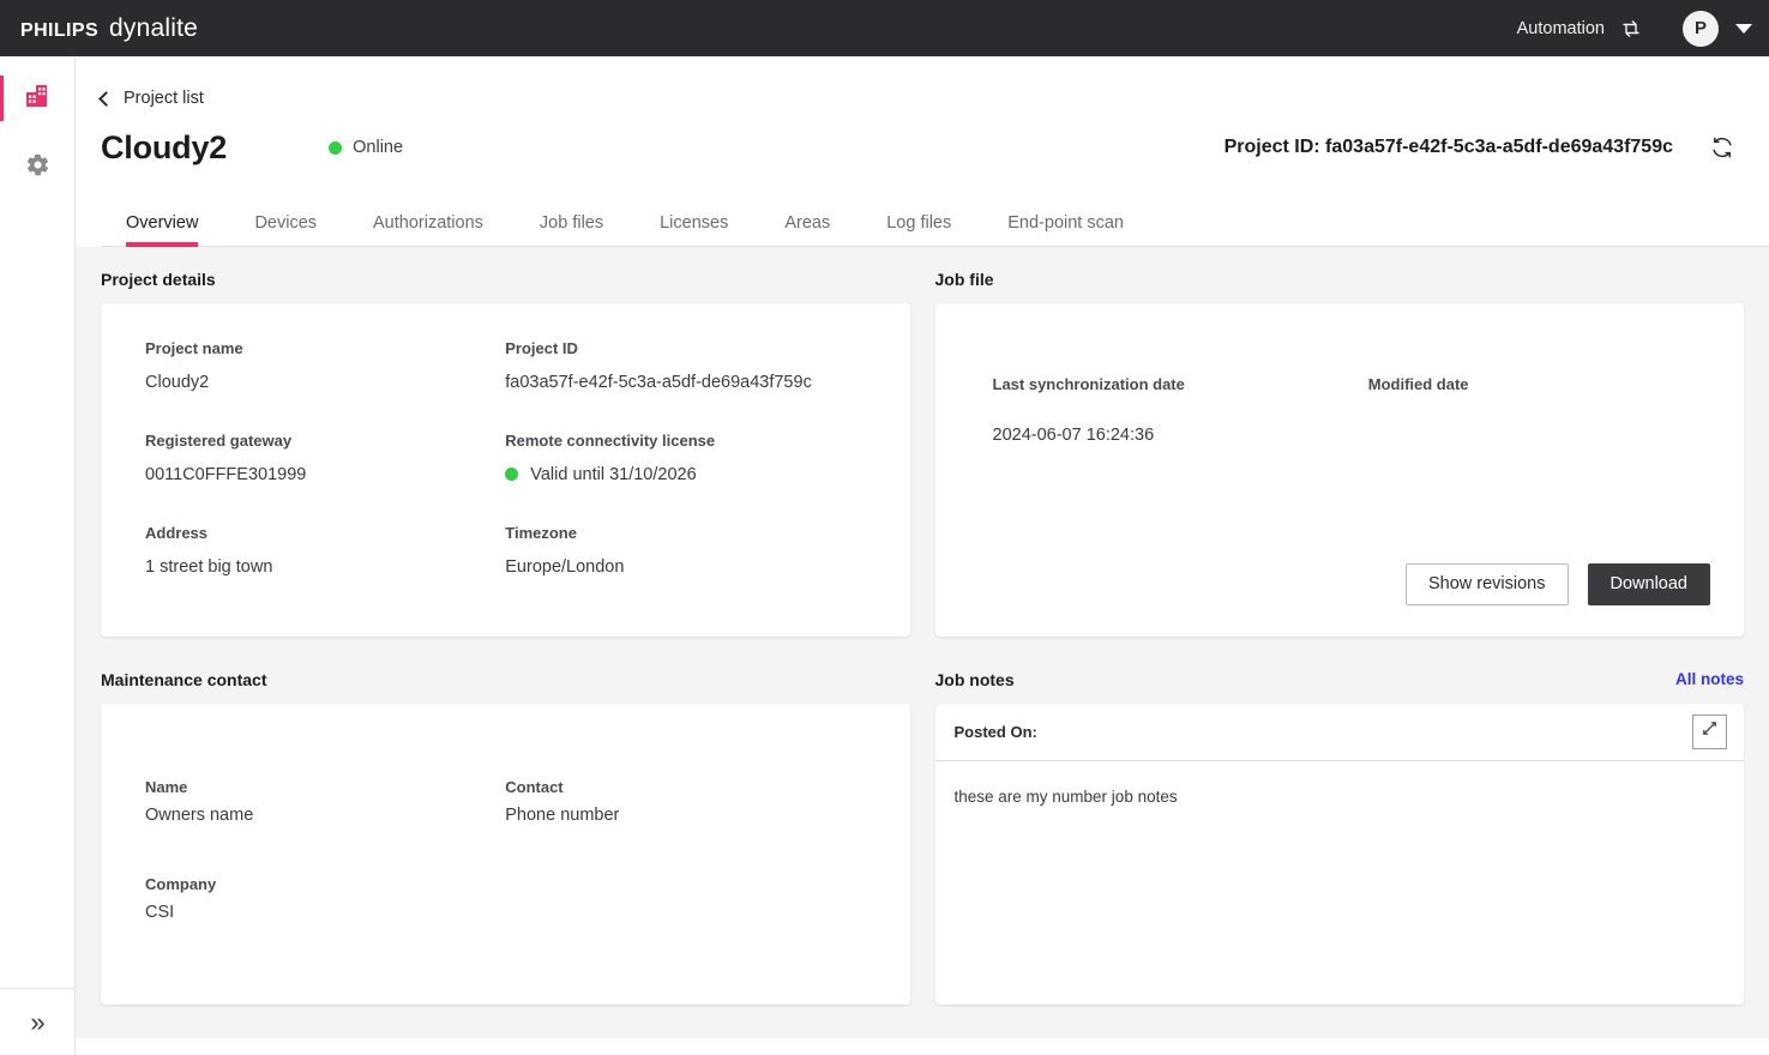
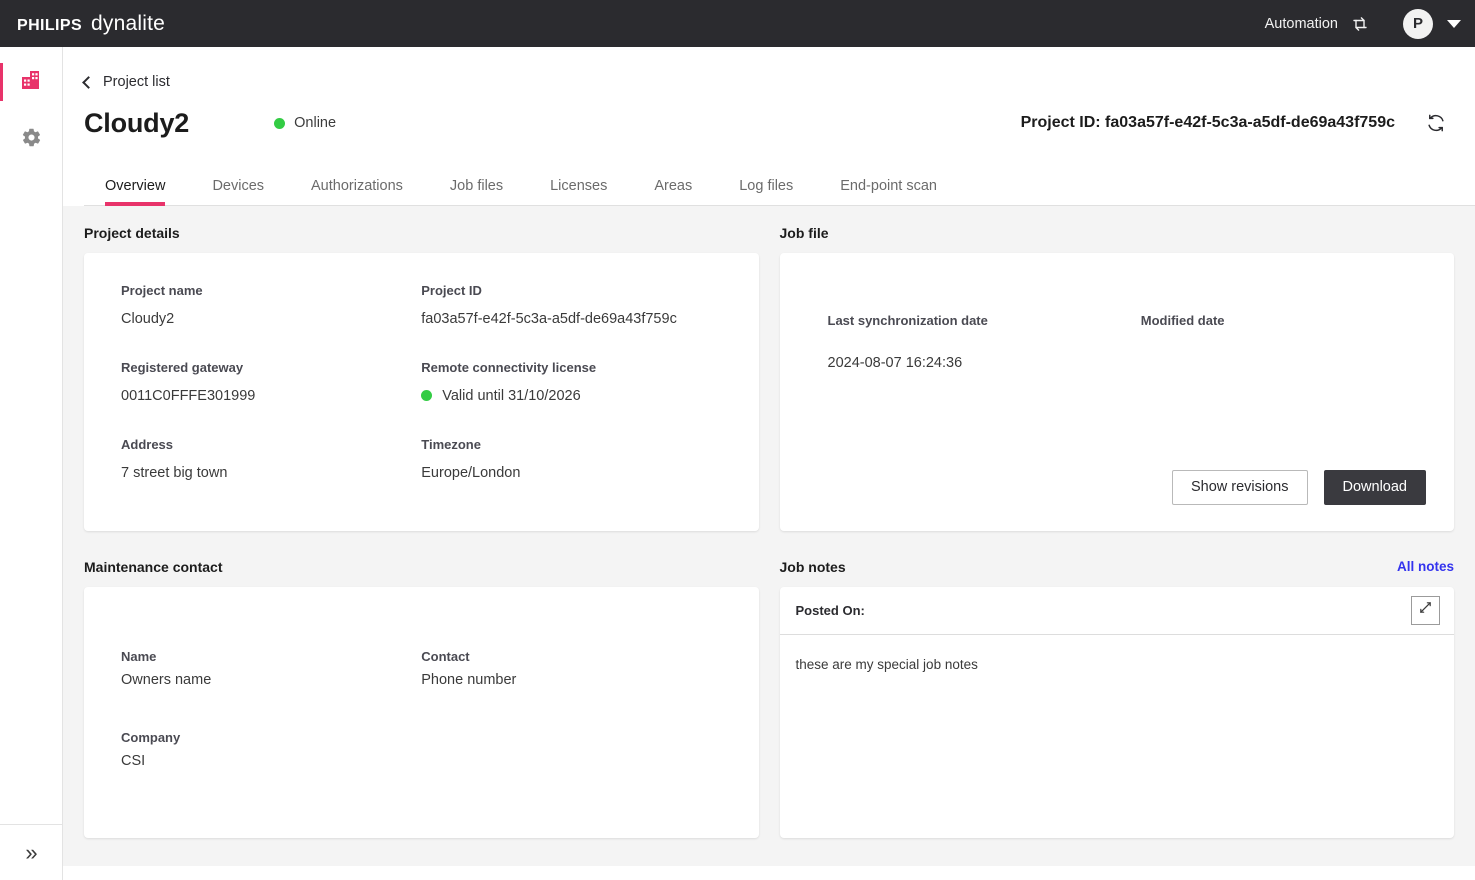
  PHILIPS
  dynalite
  Automation
  P
  »
  Project list
  Cloudy2
  Online
  Project ID: fa03a57f-e42f-5c3a-a5df-de69a43f759c
  Overview
  Devices
  Authorizations
  Job files
  Licenses
  Areas
  Log files
  End-point scan
  Project details
  Project name
  Cloudy2
  Project ID
  fa03a57f-e42f-5c3a-a5df-de69a43f759c
  Registered gateway
  0011C0FFFE301999
  Remote connectivity license
  Valid until 31/10/2026
  Address
- 1 street big town
+ 7 street big town
  Timezone
  Europe/London
  Job file
  Last synchronization date
- 2024-06-07 16:24:36
+ 2024-08-07 16:24:36
  Modified date
  Show revisions
  Download
  Maintenance contact
  Name
  Owners name
  Contact
  Phone number
  Company
  CSI
  Job notes
  All notes
  Posted On:
- these are my number job notes
+ these are my special job notes
